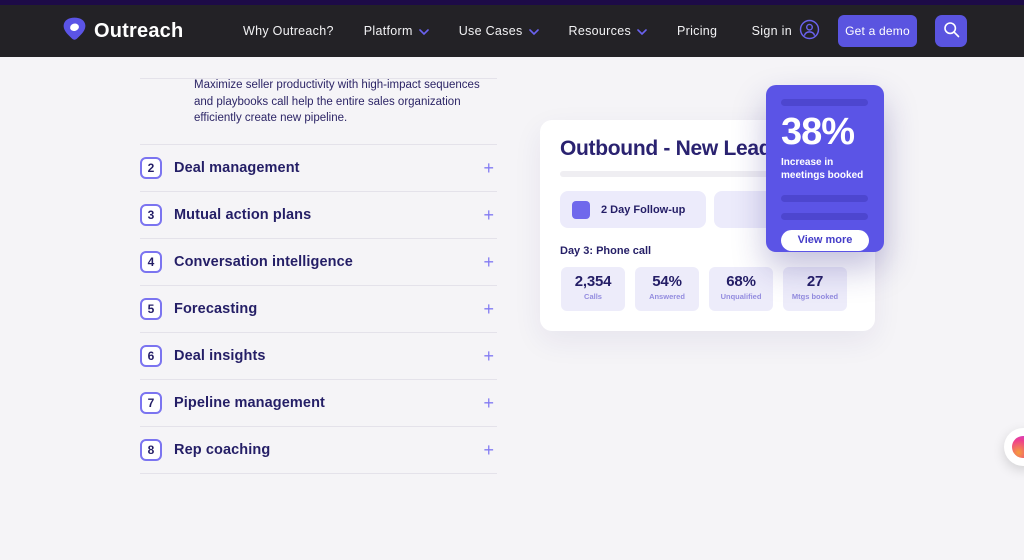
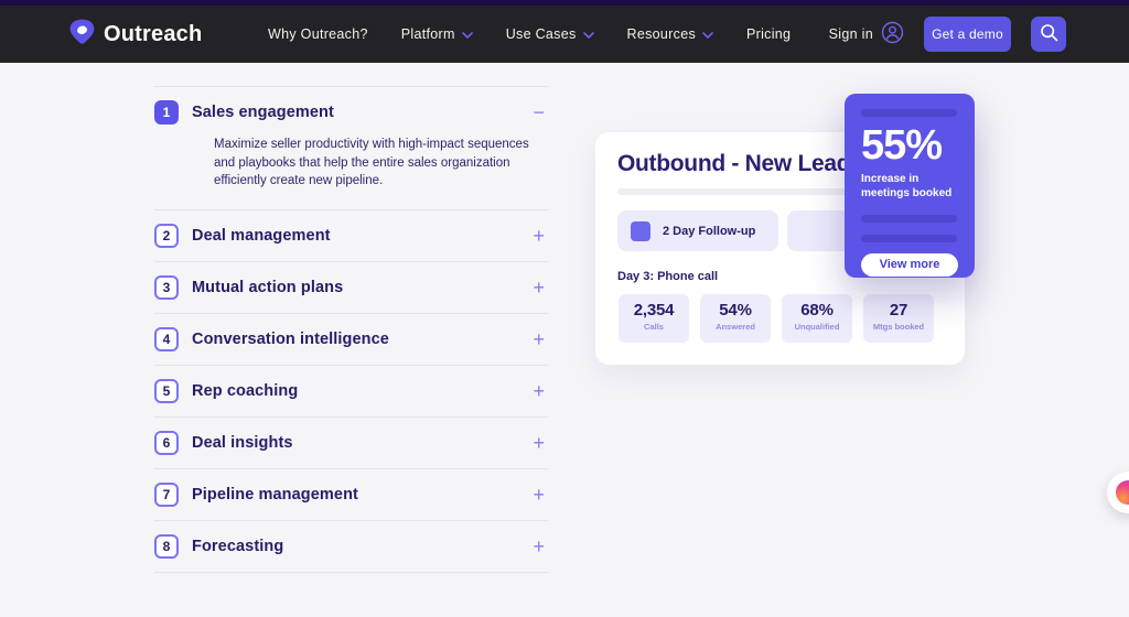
  Outreach
  Why Outreach?
  Platform
  Use Cases
  Resources
  Pricing
  Sign in
  Get a demo
+ 1
+ Sales engagement
+ −
- Maximize seller productivity with high-impact sequences and playbooks call help the entire sales organization efficiently create new pipeline.
+ Maximize seller productivity with high-impact sequences and playbooks that help the entire sales organization efficiently create new pipeline.
  2
  Deal management
  +
  3
  Mutual action plans
  +
  4
  Conversation intelligence
  +
  5
- Forecasting
+ Rep coaching
  +
  6
  Deal insights
  +
  7
  Pipeline management
  +
  8
- Rep coaching
+ Forecasting
  +
  Outbound - New Lea
  2 Day Follow-up
  Day 3: Phone call
  2,354
  Calls
  54%
  Answered
  68%
  Unqualified
  27
  Mtgs booked
- 38%
+ 55%
  Increase in meetings booked
  View more
